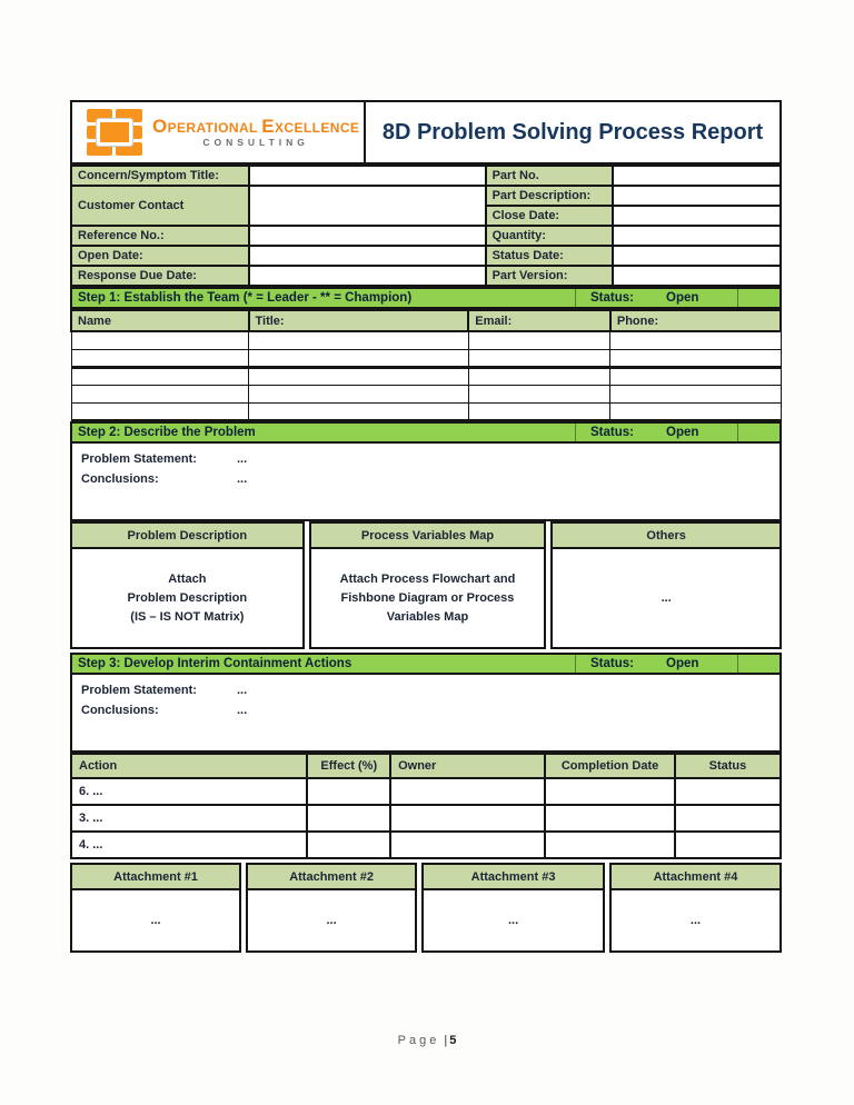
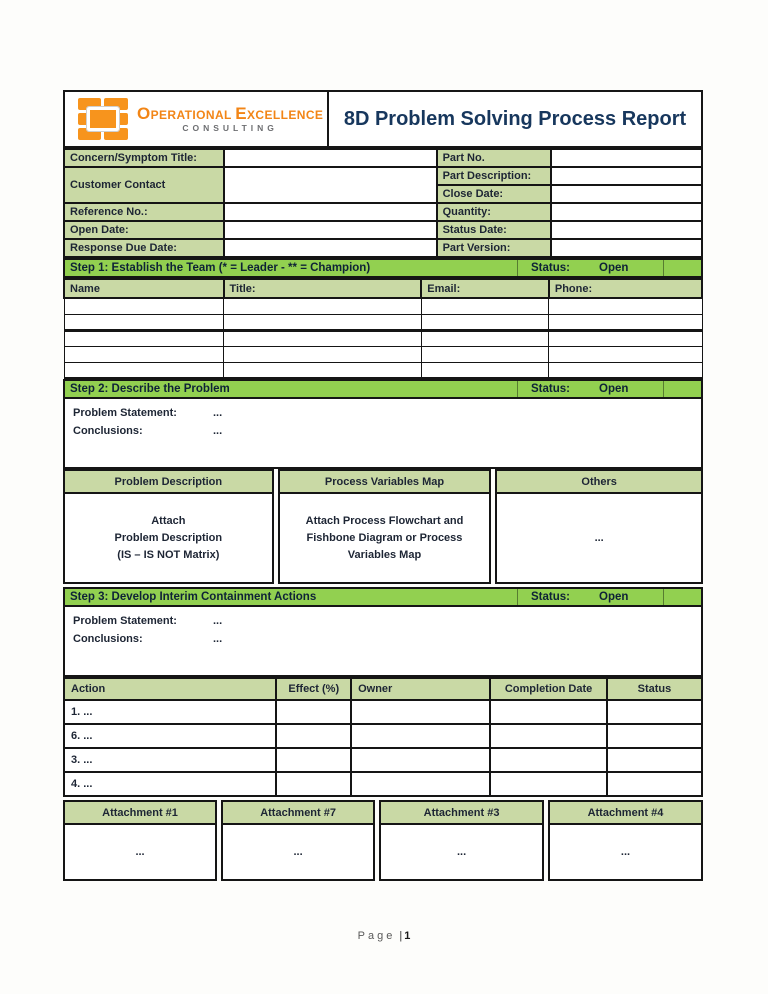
  OPERATIONAL EXCELLENCE
  CONSULTING
  8D Problem Solving Process Report
  Concern/Symptom Title:		Part No.
  Customer Contact		Part Description:
  Close Date:
  Reference No.:		Quantity:
  Open Date:		Status Date:
  Response Due Date:		Part Version:
  Step 1: Establish the Team (* = Leader - ** = Champion)
  Status:
  Open
  Name	Title:	Email:	Phone:
  Step 2: Describe the Problem
  Status:
  Open
  Problem Statement:
  ...
  Conclusions:
  ...
  Problem Description
  Attach
  Problem Description
  (IS – IS NOT Matrix)
  Process Variables Map
  Attach Process Flowchart and
  Fishbone Diagram or Process
  Variables Map
  Others
  ...
  Step 3: Develop Interim Containment Actions
  Status:
  Open
  Problem Statement:
  ...
  Conclusions:
  ...
  Action	Effect (%)	Owner	Completion Date	Status
+ 1. ...
  6. ...
  3. ...
  4. ...
  Attachment #1
  ...
- Attachment #2
+ Attachment #7
  ...
  Attachment #3
  ...
  Attachment #4
  ...
- Page | 5
+ Page | 1
